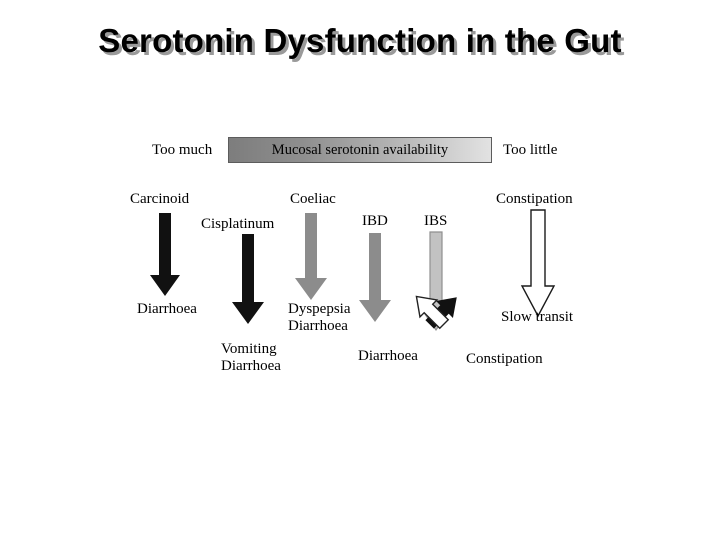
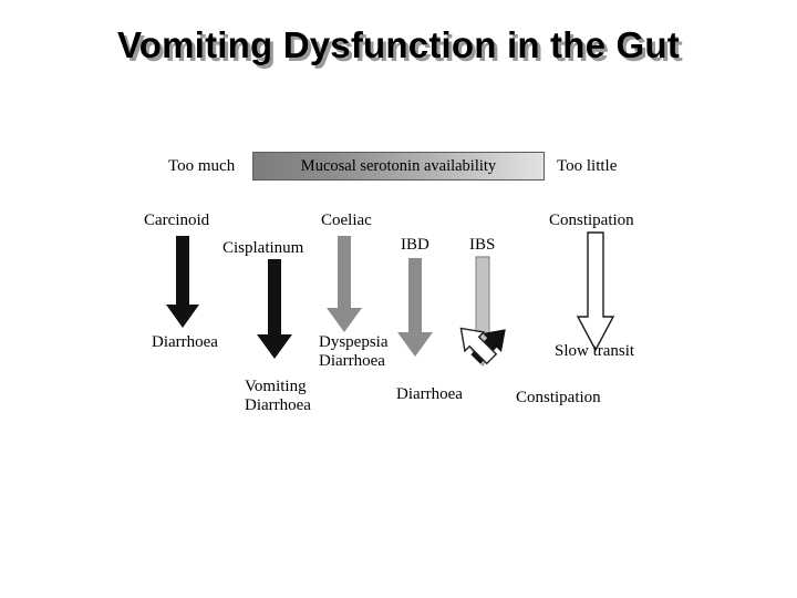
- Serotonin Dysfunction in the Gut
+ Vomiting Dysfunction in the Gut
  Too much
  Mucosal serotonin availability
  Too little
  Carcinoid
  Diarrhoea
  Cisplatinum
  Vomiting
  Diarrhoea
  Coeliac
  Dyspepsia
  Diarrhoea
  IBD
  Diarrhoea
  IBS
  Constipation
  Constipation
  Slow transit
